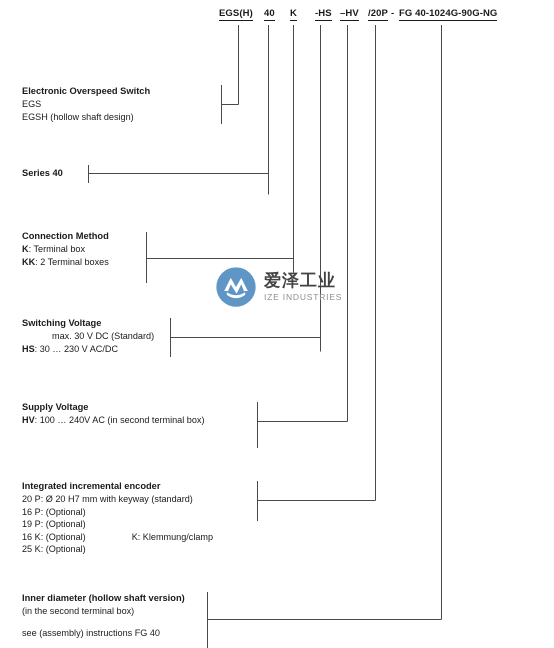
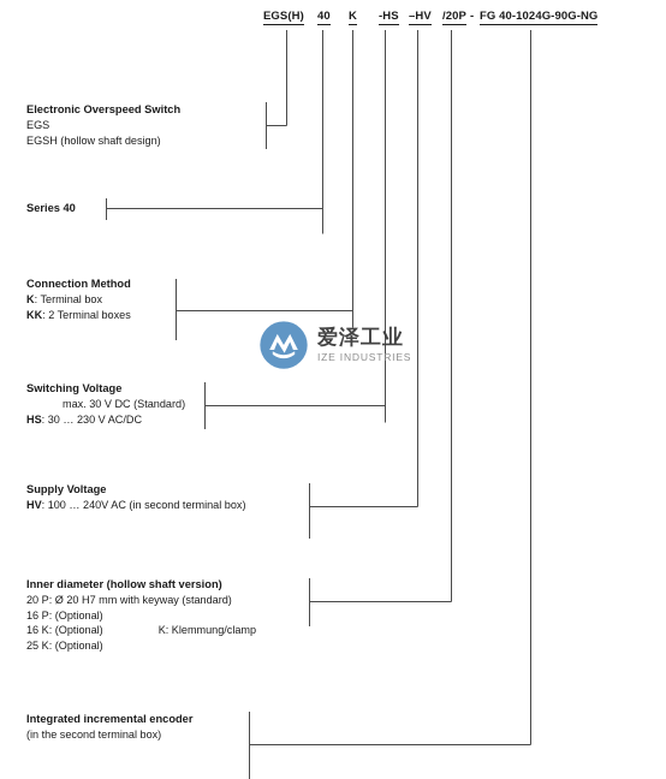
  EGS(H)
  40
  K
  -HS
  –HV
  /20P
  -
  FG 40-1024G-90G-NG
  Electronic Overspeed Switch
  EGS
  EGSH (hollow shaft design)
  Series 40
  Connection Method
  K: Terminal box
  KK: 2 Terminal boxes
  Switching Voltage
  max. 30 V DC (Standard)
  HS: 30 … 230 V AC/DC
  Supply Voltage
  HV: 100 … 240V AC (in second terminal box)
- Integrated incremental encoder
+ Inner diameter (hollow shaft version)
  20 P: Ø 20 H7 mm with keyway (standard)
  16 P: (Optional)
- 19 P: (Optional)
  16 K: (Optional) K: Klemmung/clamp
  25 K: (Optional)
- Inner diameter (hollow shaft version)
+ Integrated incremental encoder
  (in the second terminal box)
- see (assembly) instructions FG 40
  爱泽工业
  IZE INDUSTRIES
